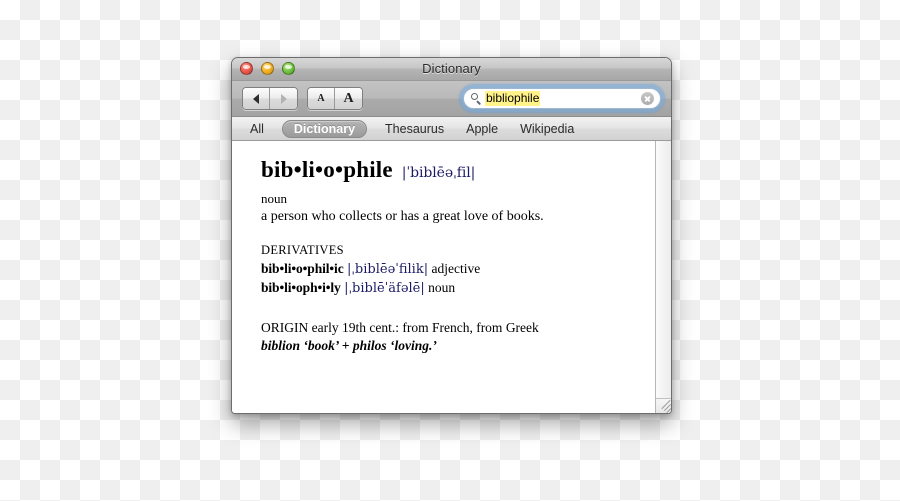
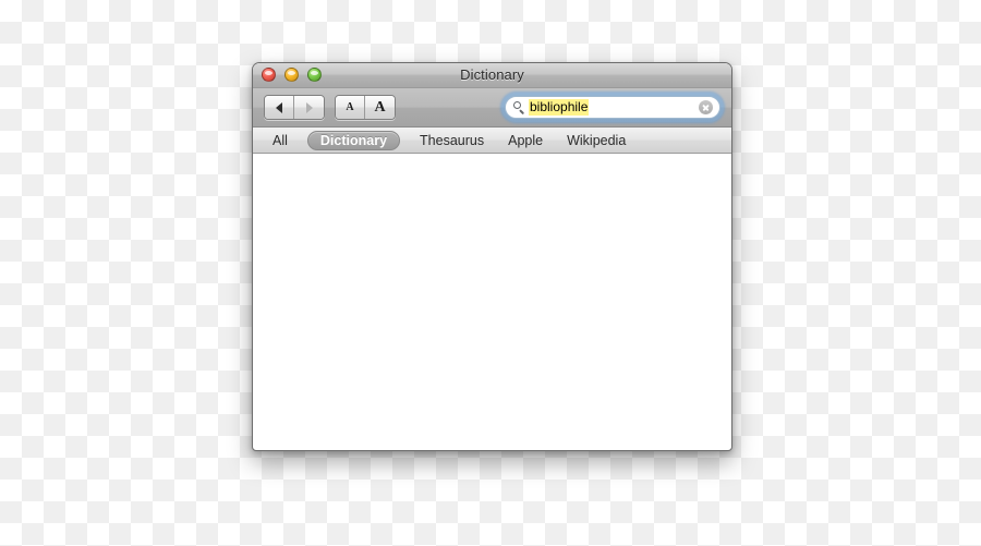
  Dictionary
  A
  A
  bibliophile
  All
  Dictionary
  Thesaurus
  Apple
  Wikipedia
- bib•li•o•phile
- |ˈbiblēəˌfil|
- noun
- a person who collects or has a great love of books.
- DERIVATIVES
- bib•li•o•phil•ic |ˌbiblēəˈfilik| adjective
- bib•li•oph•i•ly |ˌbiblēˈäfəlē| noun
- ORIGIN early 19th cent.: from French, from Greek
- biblion ‘book’ + philos ‘loving.’
